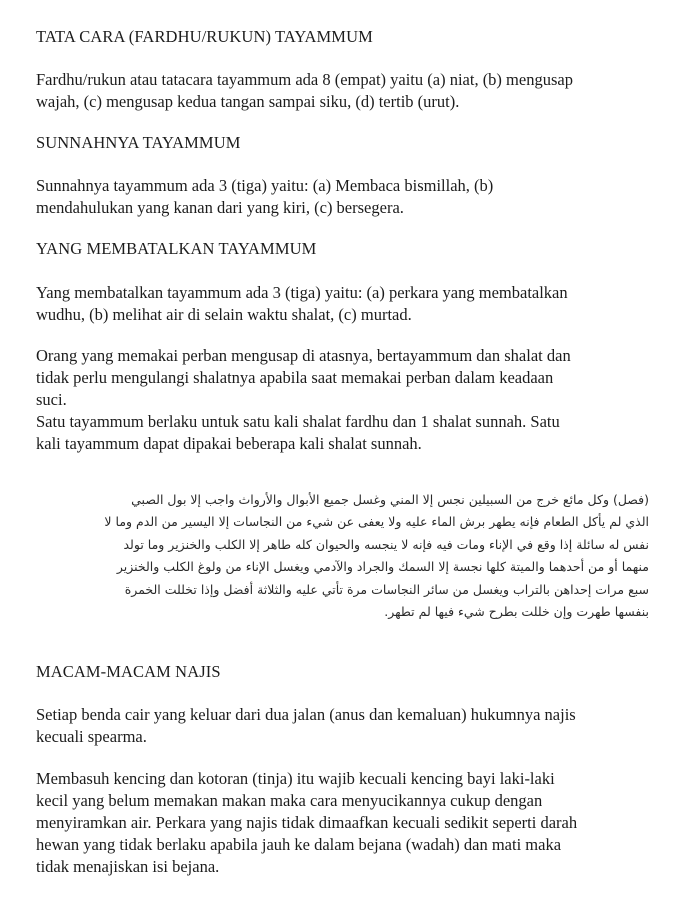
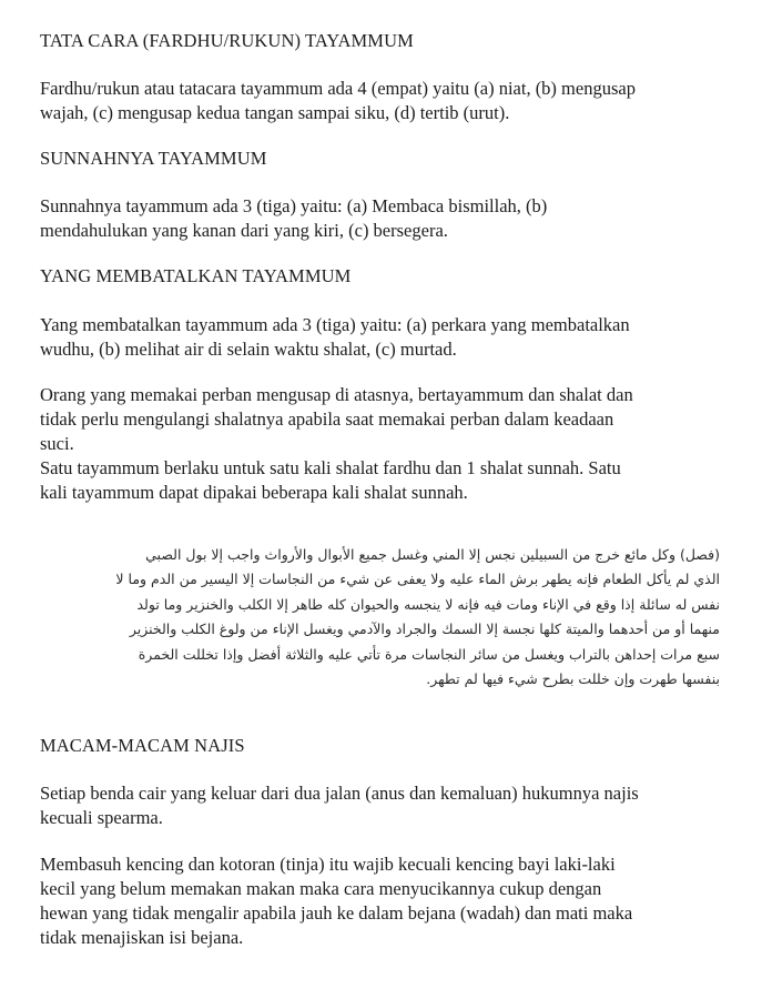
  TATA CARA (FARDHU/RUKUN) TAYAMMUM
- Fardhu/rukun atau tatacara tayammum ada 8 (empat) yaitu (a) niat, (b) mengusap
+ Fardhu/rukun atau tatacara tayammum ada 4 (empat) yaitu (a) niat, (b) mengusap
  wajah, (c) mengusap kedua tangan sampai siku, (d) tertib (urut).
  SUNNAHNYA TAYAMMUM
  Sunnahnya tayammum ada 3 (tiga) yaitu: (a) Membaca bismillah, (b)
  mendahulukan yang kanan dari yang kiri, (c) bersegera.
  YANG MEMBATALKAN TAYAMMUM
  Yang membatalkan tayammum ada 3 (tiga) yaitu: (a) perkara yang membatalkan
  wudhu, (b) melihat air di selain waktu shalat, (c) murtad.
  Orang yang memakai perban mengusap di atasnya, bertayammum dan shalat dan
  tidak perlu mengulangi shalatnya apabila saat memakai perban dalam keadaan
  suci.
  Satu tayammum berlaku untuk satu kali shalat fardhu dan 1 shalat sunnah. Satu
  kali tayammum dapat dipakai beberapa kali shalat sunnah.
  (فصل) وكل مائع خرج من السبيلين نجس إلا المني وغسل جميع الأبوال والأرواث واجب إلا بول الصبي
  الذي لم يأكل الطعام فإنه يطهر برش الماء عليه ولا يعفى عن شيء من النجاسات إلا اليسير من الدم وما لا
  نفس له سائلة إذا وقع في الإناء ومات فيه فإنه لا ينجسه والحيوان كله طاهر إلا الكلب والخنزير وما تولد
  منهما أو من أحدهما والميتة كلها نجسة إلا السمك والجراد والآدمي ويغسل الإناء من ولوغ الكلب والخنزير
  سبع مرات إحداهن بالتراب ويغسل من سائر النجاسات مرة تأتي عليه والثلاثة أفضل وإذا تخللت الخمرة
  بنفسها طهرت وإن خللت بطرح شيء فيها لم تطهر.
  MACAM-MACAM NAJIS
  Setiap benda cair yang keluar dari dua jalan (anus dan kemaluan) hukumnya najis
  kecuali spearma.
  Membasuh kencing dan kotoran (tinja) itu wajib kecuali kencing bayi laki-laki
  kecil yang belum memakan makan maka cara menyucikannya cukup dengan
- menyiramkan air. Perkara yang najis tidak dimaafkan kecuali sedikit seperti darah
- hewan yang tidak berlaku apabila jauh ke dalam bejana (wadah) dan mati maka
+ hewan yang tidak mengalir apabila jauh ke dalam bejana (wadah) dan mati maka
  tidak menajiskan isi bejana.
